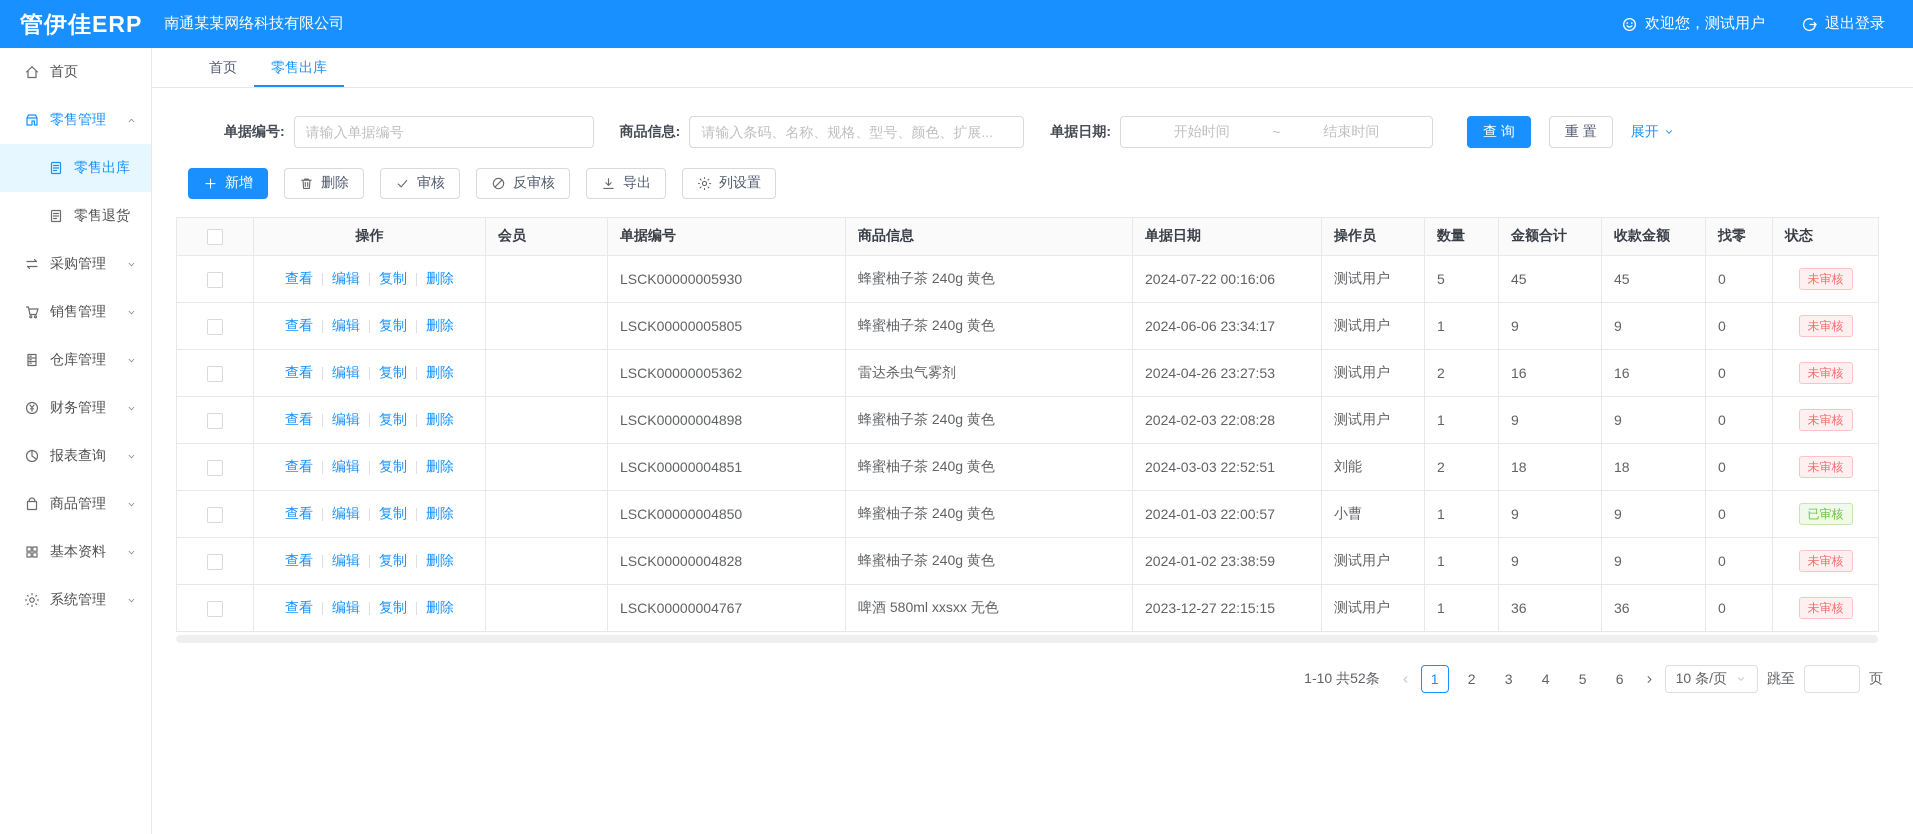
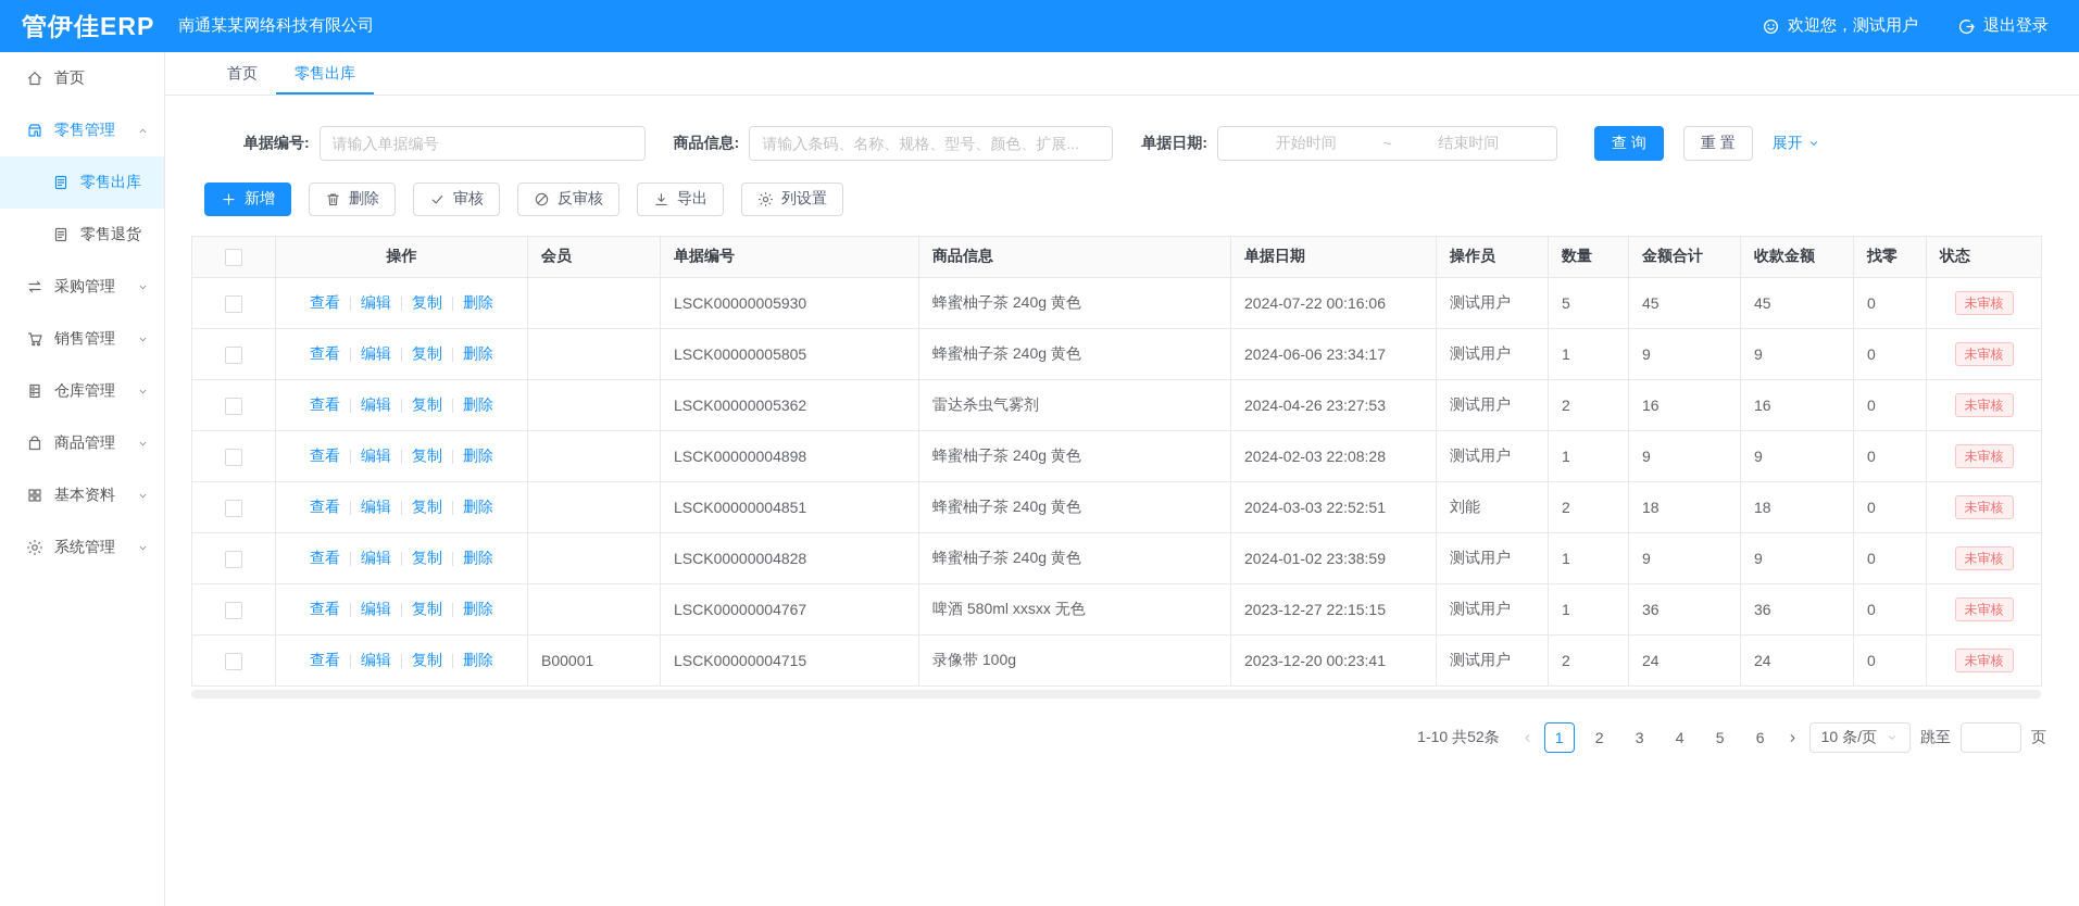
  管伊佳ERP
  南通某某网络科技有限公司
  欢迎您，测试用户
  退出登录
  首页
  零售管理
  零售出库
  零售退货
  采购管理
  销售管理
  仓库管理
- 财务管理
- 报表查询
  商品管理
  基本资料
  系统管理
  首页
  零售出库
  单据编号:
  请输入单据编号
  商品信息:
  请输入条码、名称、规格、型号、颜色、扩展...
  单据日期:
  开始时间
  ~
  结束时间
  查 询
  重 置
  展开
  新增
  删除
  审核
  反审核
  导出
  列设置
  	操作	会员	单据编号	商品信息	单据日期	操作员	数量	金额合计	收款金额	找零	状态
  	查看 编辑 复制 删除		LSCK00000005930	蜂蜜柚子茶 240g 黄色	2024-07-22 00:16:06	测试用户	5	45	45	0	未审核
  	查看 编辑 复制 删除		LSCK00000005805	蜂蜜柚子茶 240g 黄色	2024-06-06 23:34:17	测试用户	1	9	9	0	未审核
  	查看 编辑 复制 删除		LSCK00000005362	雷达杀虫气雾剂	2024-04-26 23:27:53	测试用户	2	16	16	0	未审核
  	查看 编辑 复制 删除		LSCK00000004898	蜂蜜柚子茶 240g 黄色	2024-02-03 22:08:28	测试用户	1	9	9	0	未审核
  	查看 编辑 复制 删除		LSCK00000004851	蜂蜜柚子茶 240g 黄色	2024-03-03 22:52:51	刘能	2	18	18	0	未审核
- 	查看 编辑 复制 删除		LSCK00000004850	蜂蜜柚子茶 240g 黄色	2024-01-03 22:00:57	小曹	1	9	9	0	已审核
  	查看 编辑 复制 删除		LSCK00000004828	蜂蜜柚子茶 240g 黄色	2024-01-02 23:38:59	测试用户	1	9	9	0	未审核
  	查看 编辑 复制 删除		LSCK00000004767	啤酒 580ml xxsxx 无色	2023-12-27 22:15:15	测试用户	1	36	36	0	未审核
+ 	查看 编辑 复制 删除	B00001	LSCK00000004715	录像带 100g	2023-12-20 00:23:41	测试用户	2	24	24	0	未审核
  1-10 共52条
  1
  2
  3
  4
  5
  6
  10 条/页
  跳至
  页
